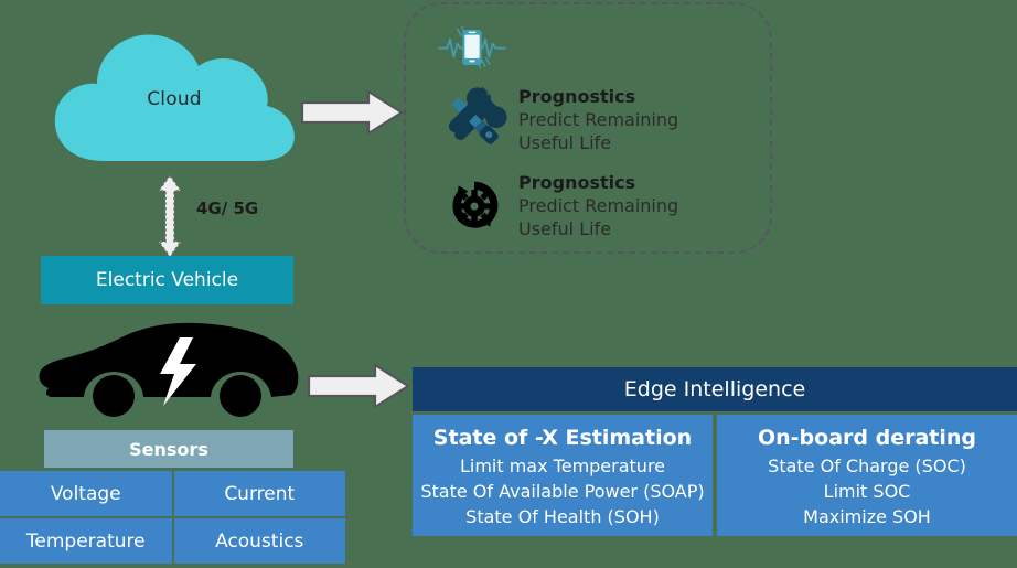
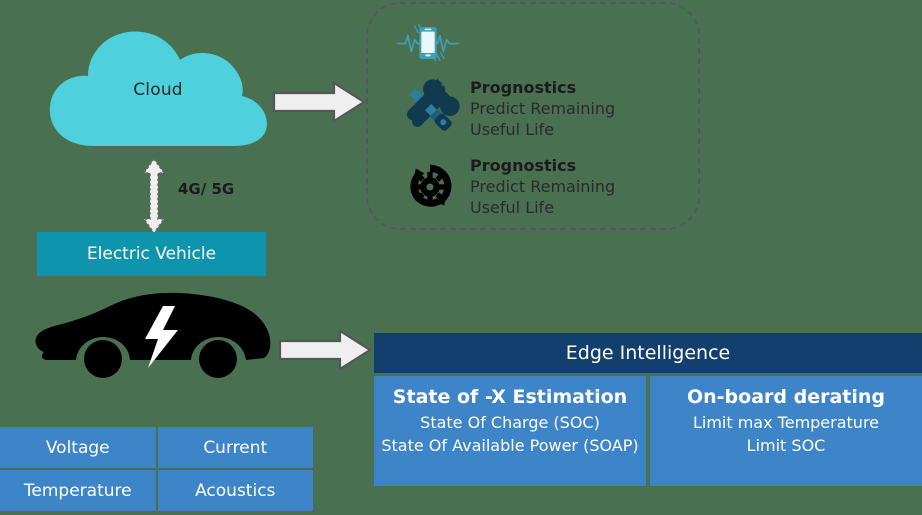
  Cloud
  4G/ 5G
  Electric Vehicle
- Sensors
  Voltage
  Current
  Temperature
  Acoustics
  Prognostics
  Predict Remaining
  Useful Life
  Prognostics
  Predict Remaining
  Useful Life
  Edge Intelligence
  State of -X Estimation
- Limit max Temperature
+ State Of Charge (SOC)
  State Of Available Power (SOAP)
- State Of Health (SOH)
  On-board derating
- State Of Charge (SOC)
+ Limit max Temperature
  Limit SOC
- Maximize SOH
